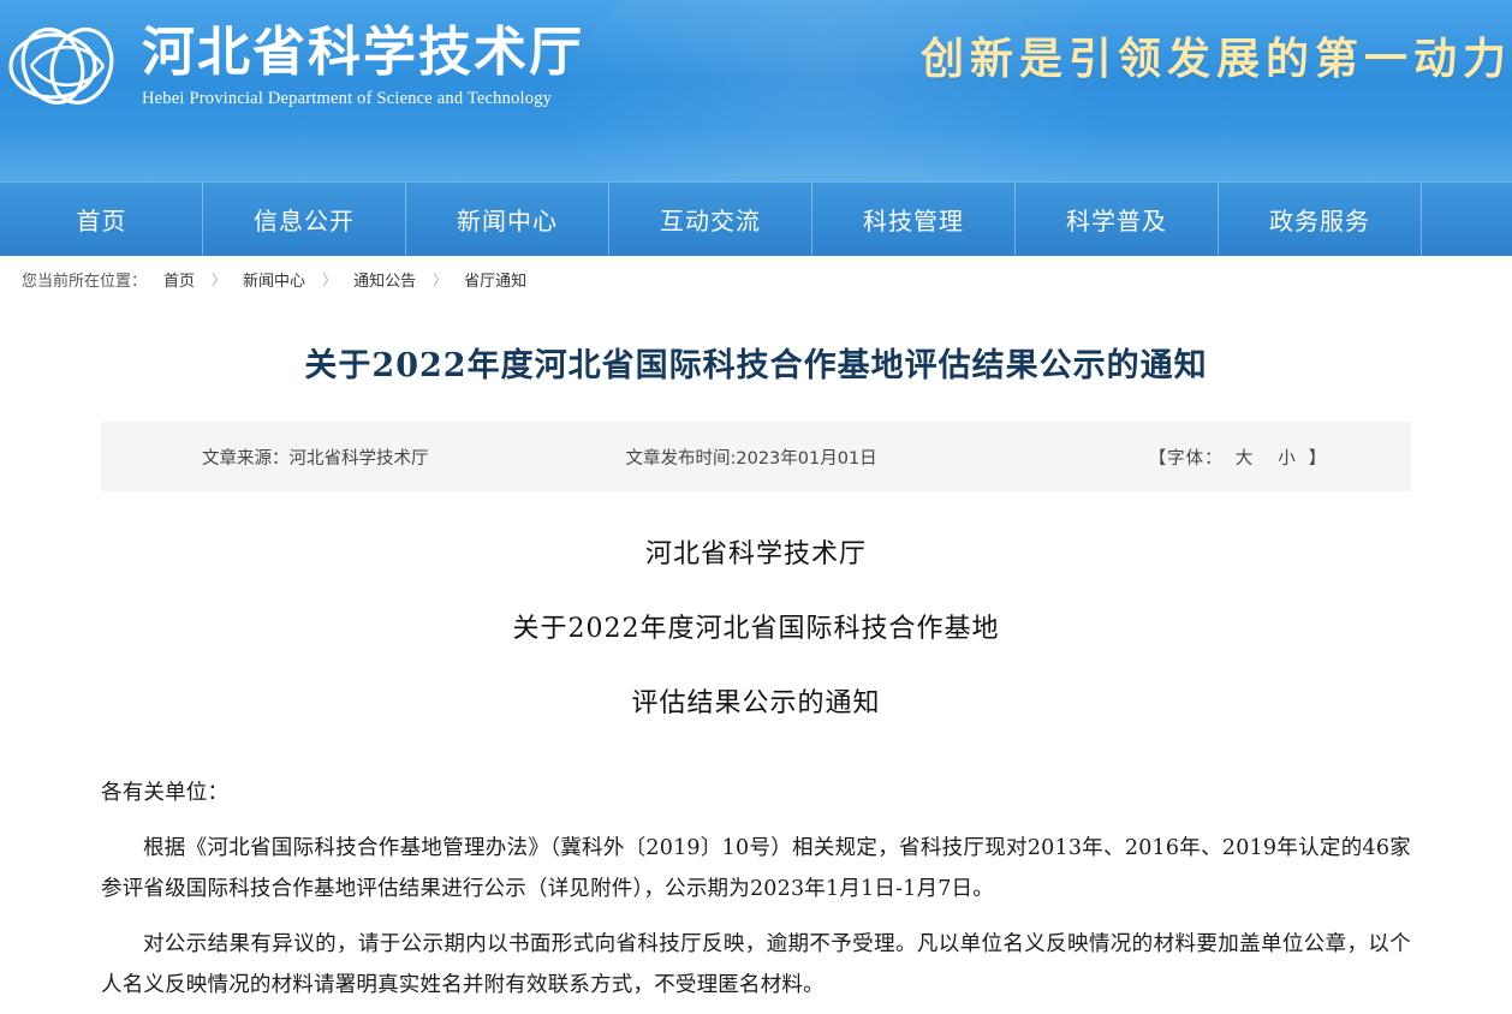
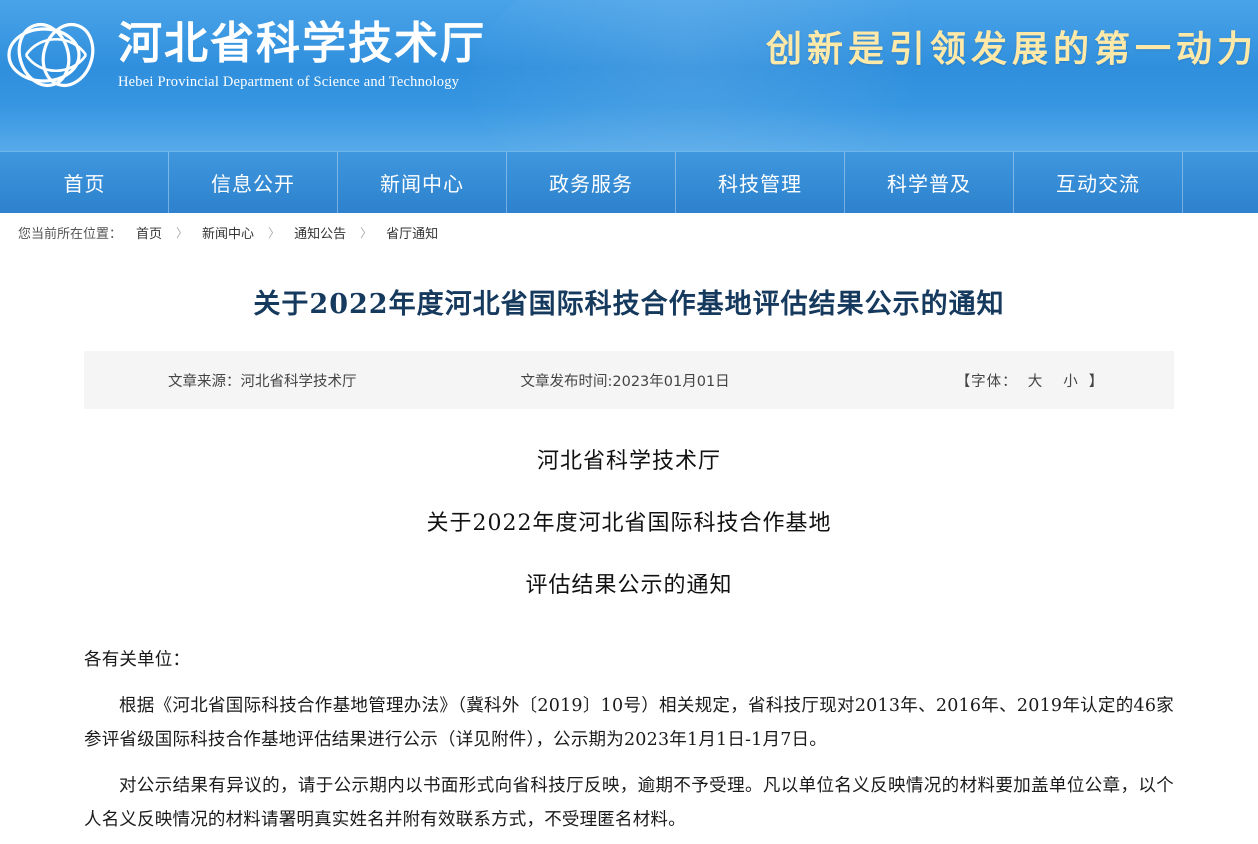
  河北省科学技术厅
  Hebei Provincial Department of Science and Technology
  创新是引领发展的第一动力
  首页
  信息公开
  新闻中心
- 互动交流
+ 政务服务
  科技管理
  科学普及
- 政务服务
+ 互动交流
  您当前所在位置：
  首页
  〉
  新闻中心
  〉
  通知公告
  〉
  省厅通知
  关于2022年度河北省国际科技合作基地评估结果公示的通知
  文章来源：河北省科学技术厅
  文章发布时间:2023年01月01日
  【字体： 大 小 】
  河北省科学技术厅
  关于2022年度河北省国际科技合作基地
  评估结果公示的通知
  各有关单位：
  根据《河北省国际科技合作基地管理办法》（冀科外〔2019〕10号）相关规定，省科技厅现对2013年、2016年、2019年认定的46家参评省级国际科技合作基地评估结果进行公示（详见附件），公示期为2023年1月1日-1月7日。
  对公示结果有异议的，请于公示期内以书面形式向省科技厅反映，逾期不予受理。凡以单位名义反映情况的材料要加盖单位公章，以个人名义反映情况的材料请署明真实姓名并附有效联系方式，不受理匿名材料。
